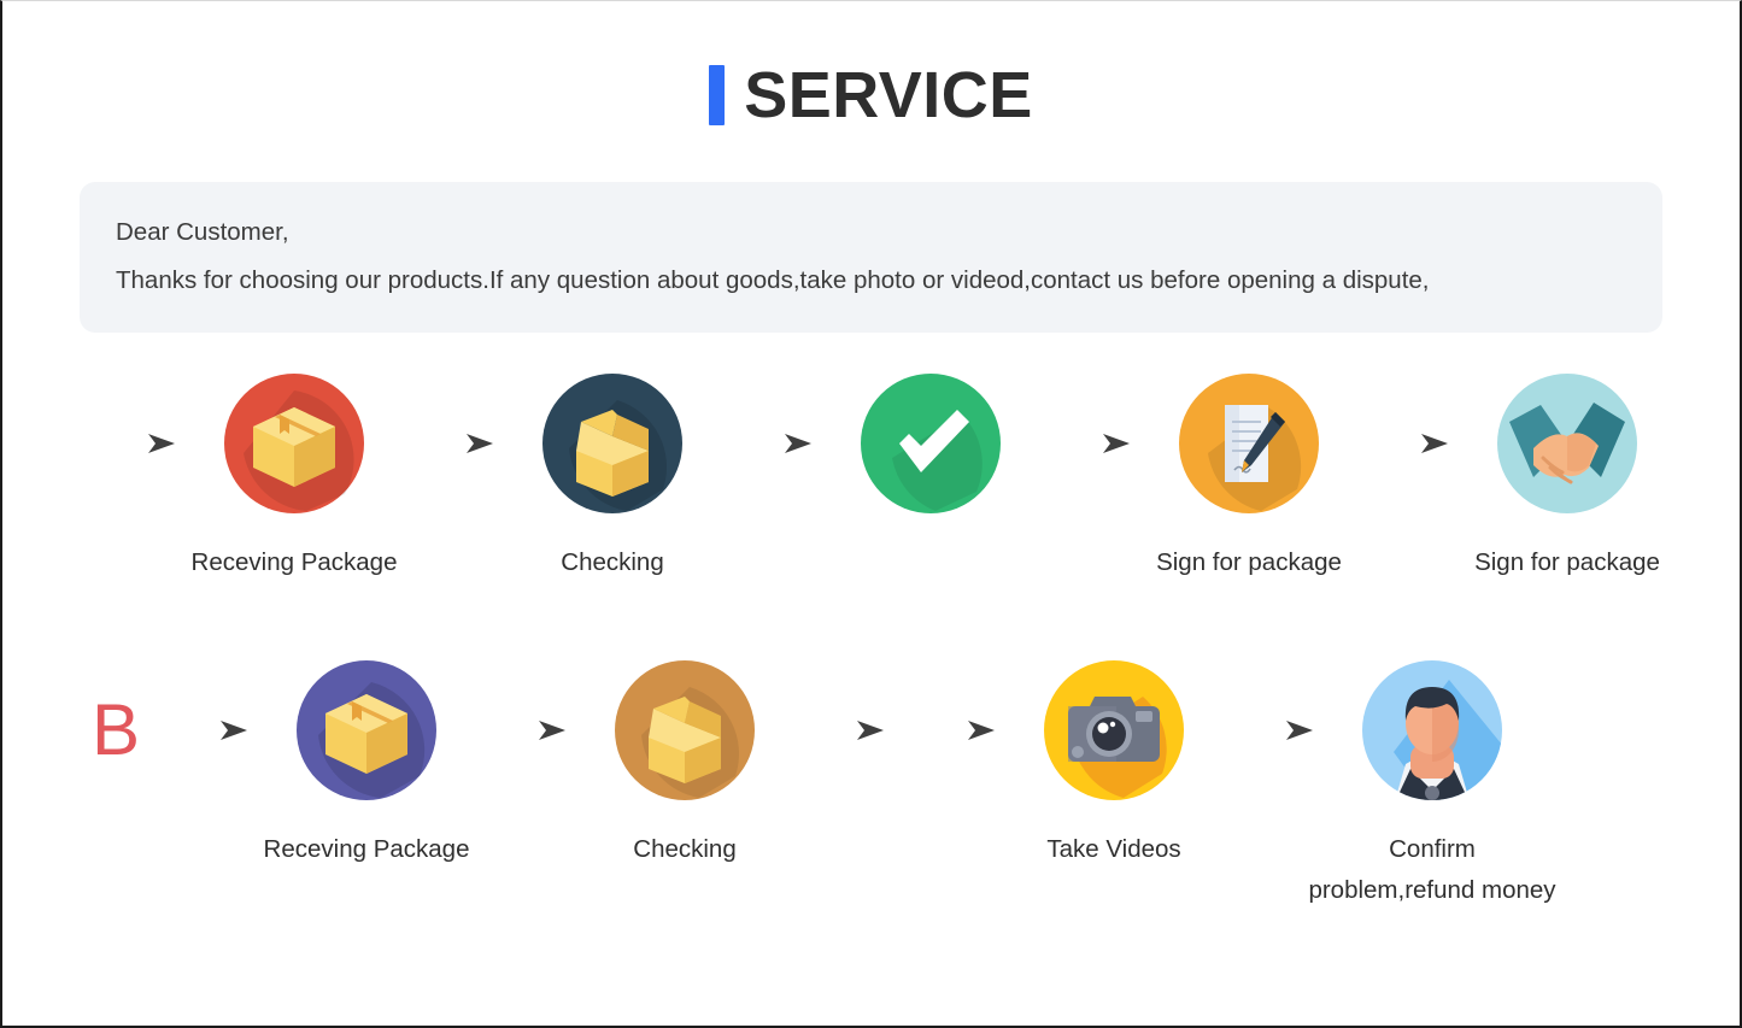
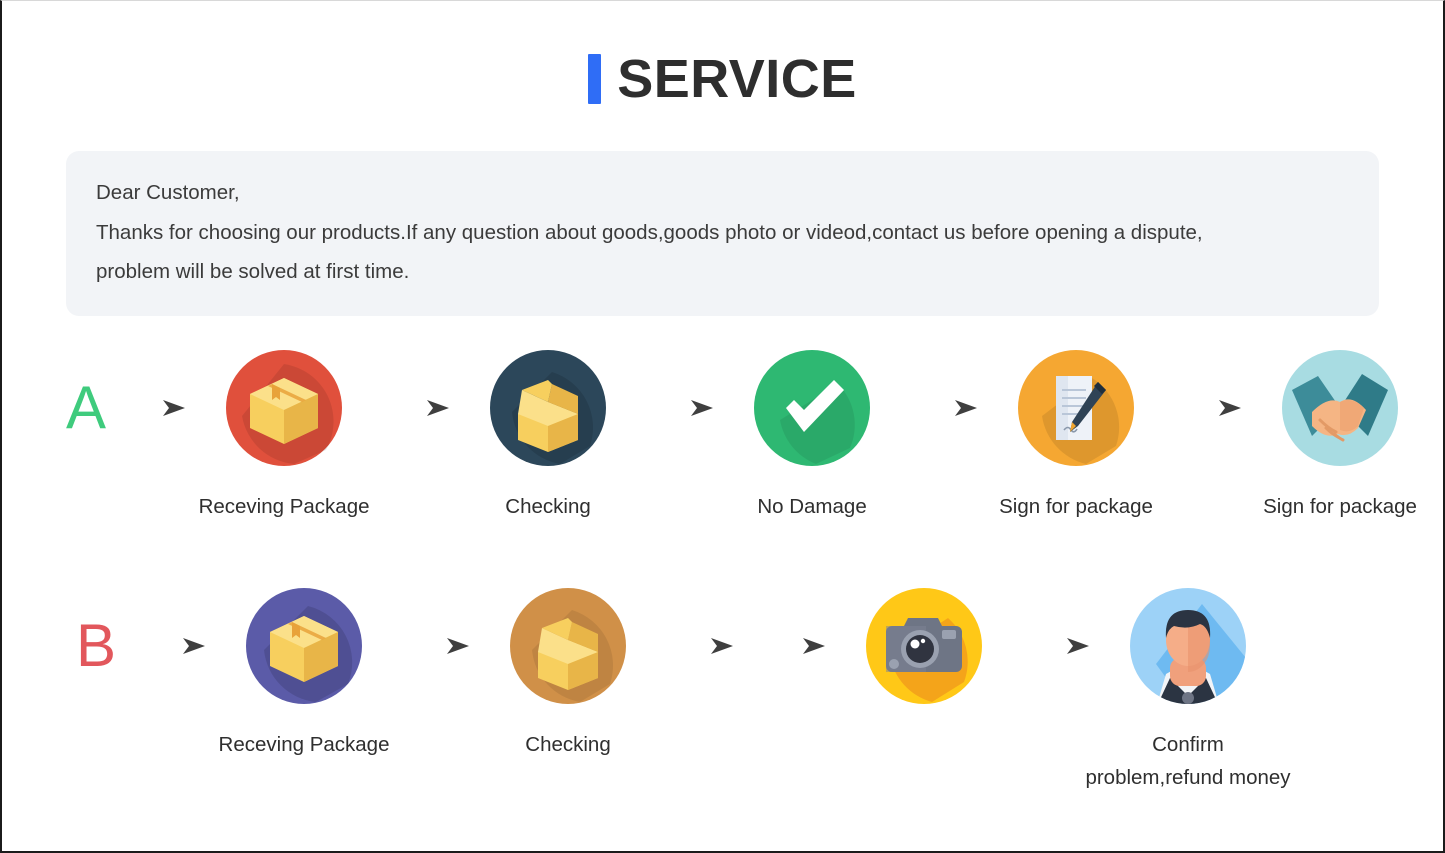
  SERVICE
  Dear Customer,
- Thanks for choosing our products.If any question about goods,take photo or videod,contact us before opening a dispute,
+ Thanks for choosing our products.If any question about goods,goods photo or videod,contact us before opening a dispute,
+ problem will be solved at first time.
+ A
  Receving Package
  Checking
+ No Damage
  Sign for package
  Sign for package
  B
  Receving Package
  Checking
- Take Videos
  Confirm problem,refund money
